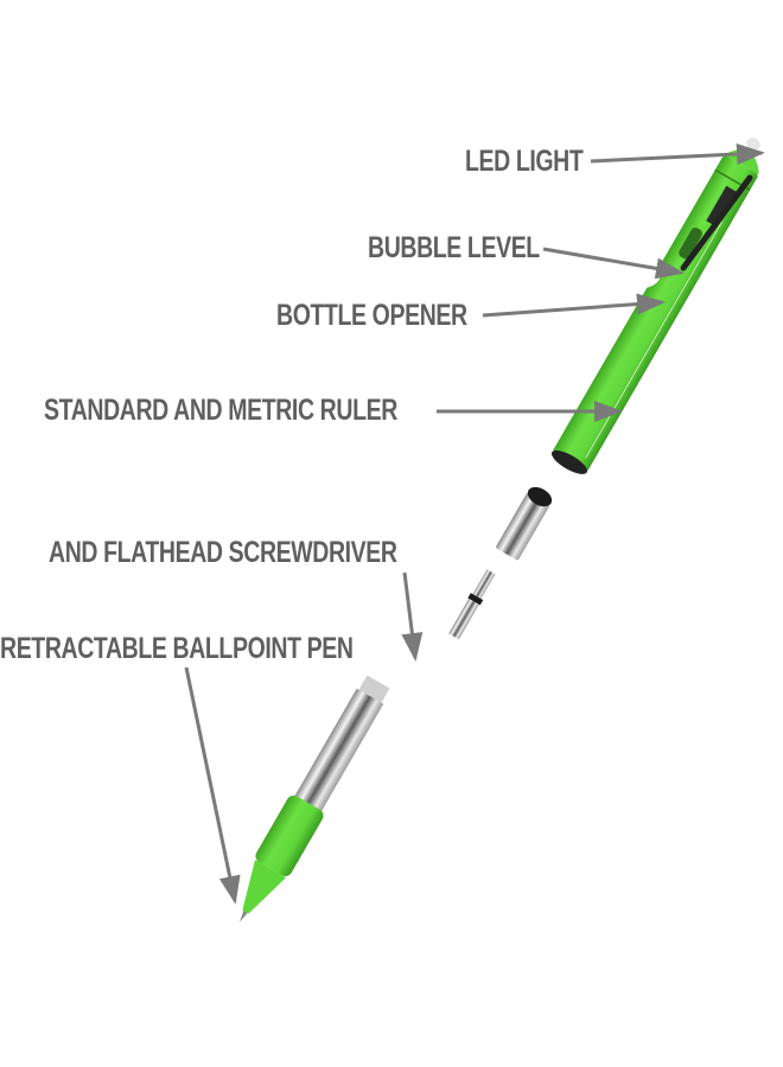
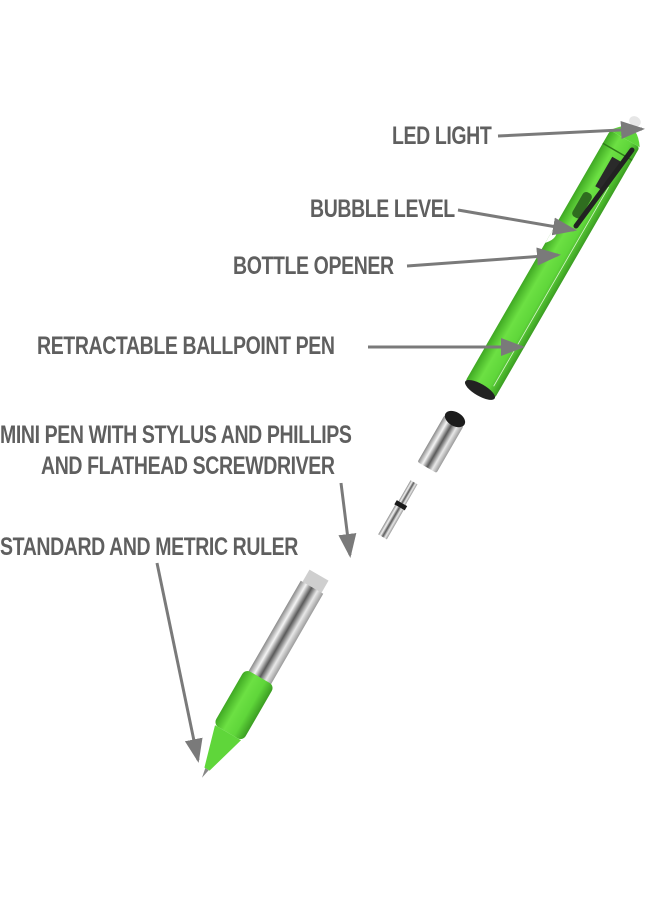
  LED LIGHT
  BUBBLE LEVEL
  BOTTLE OPENER
- STANDARD AND METRIC RULER
+ RETRACTABLE BALLPOINT PEN
+ MINI PEN WITH STYLUS AND PHILLIPS
  AND FLATHEAD SCREWDRIVER
- RETRACTABLE BALLPOINT PEN
+ STANDARD AND METRIC RULER
